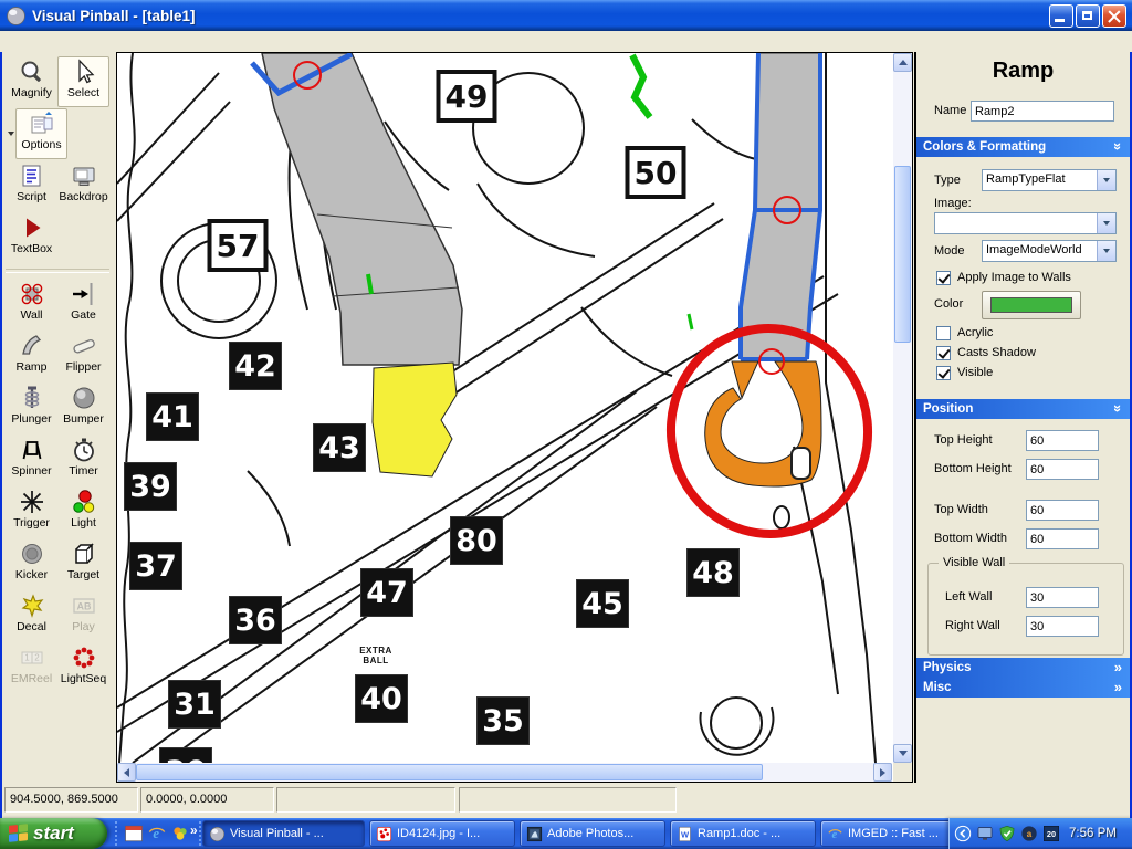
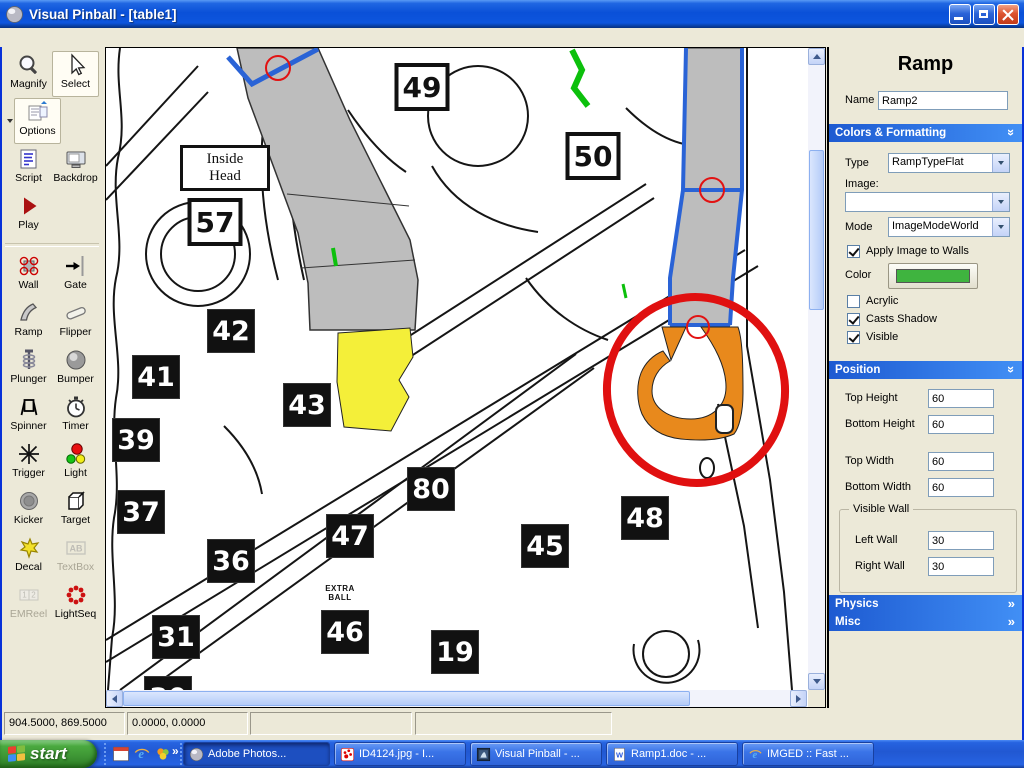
  Visual Pinball - [table1]
  Magnify
  Select
  Options
  Script
  Backdrop
- TextBox
+ Play
  Wall
  Gate
  Ramp
  Flipper
  Plunger
  Bumper
  Spinner
  Timer
  Trigger
  Light
  Kicker
  Target
  Decal
  AB
- Play
+ TextBox
  1
  2
  EMReel
  LightSeq
+ Inside
+ Head
  EXTRA
  BALL
  49
  50
  57
  42
  41
  43
  39
  80
  37
  47
  36
  45
  48
  31
- 40
+ 46
- 35
+ 19
  Ramp
  Name
  Ramp2
  Colors & Formatting
  Type
  RampTypeFlat
  Image:
  Mode
  ImageModeWorld
  Apply Image to Walls
  Color
  Acrylic
  Casts Shadow
  Visible
  Position
  Top Height
  60
  Bottom Height
  60
  Top Width
  60
  Bottom Width
  60
  Visible Wall
  Left Wall
  30
  Right Wall
  30
  Physics
  »
  Misc
  »
  904.5000, 869.5000
  0.0000, 0.0000
  start
  e
  »
- Visual Pinball - ...
+ Adobe Photos...
  ID4124.jpg - I...
- Adobe Photos...
+ Visual Pinball - ...
  W
  Ramp1.doc - ...
  e
  IMGED :: Fast ...
- a
- 20
- 7:56 PM
